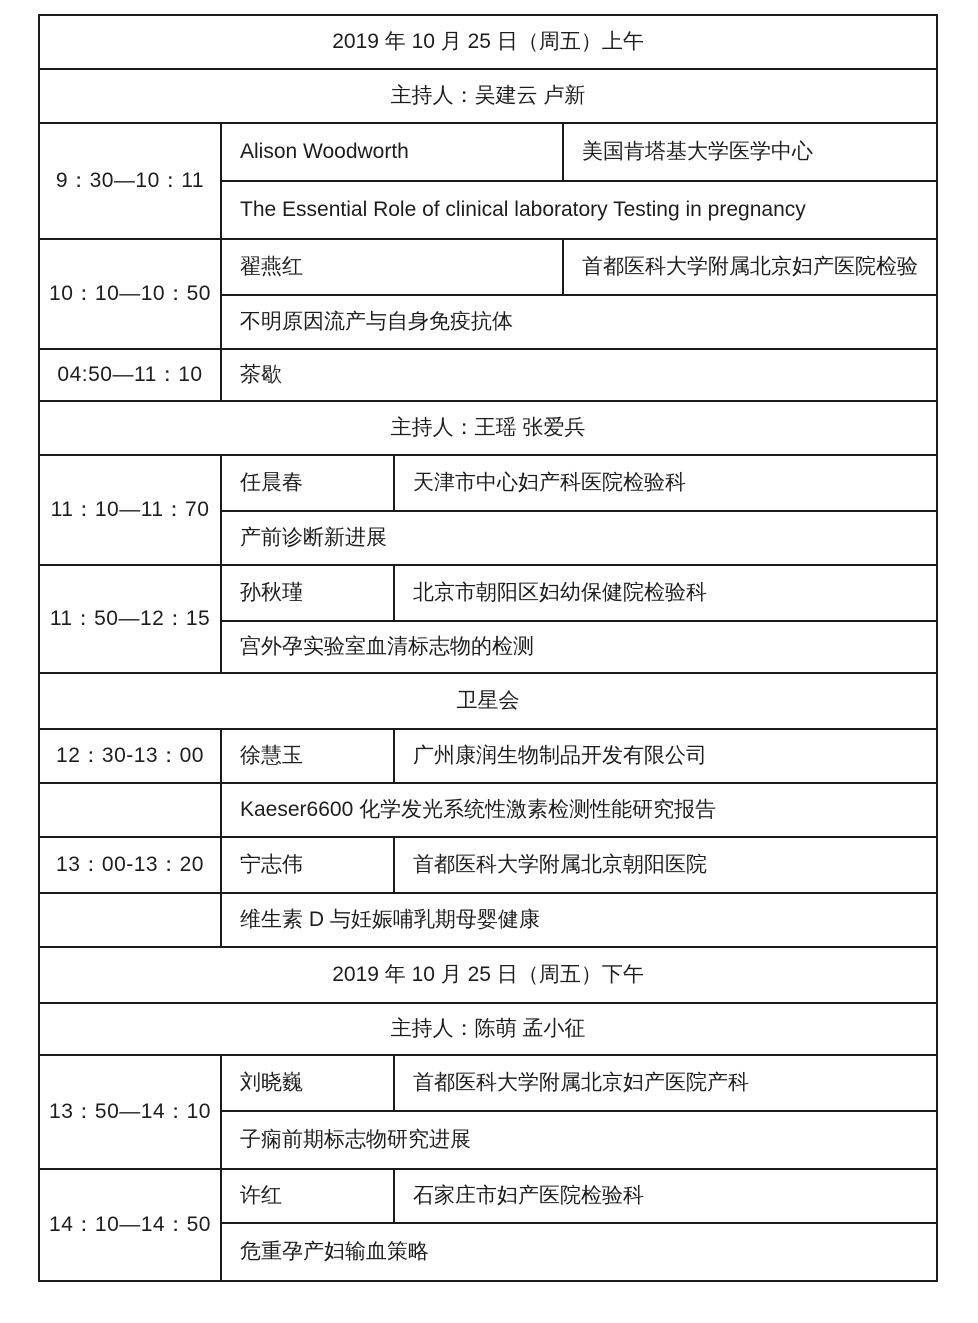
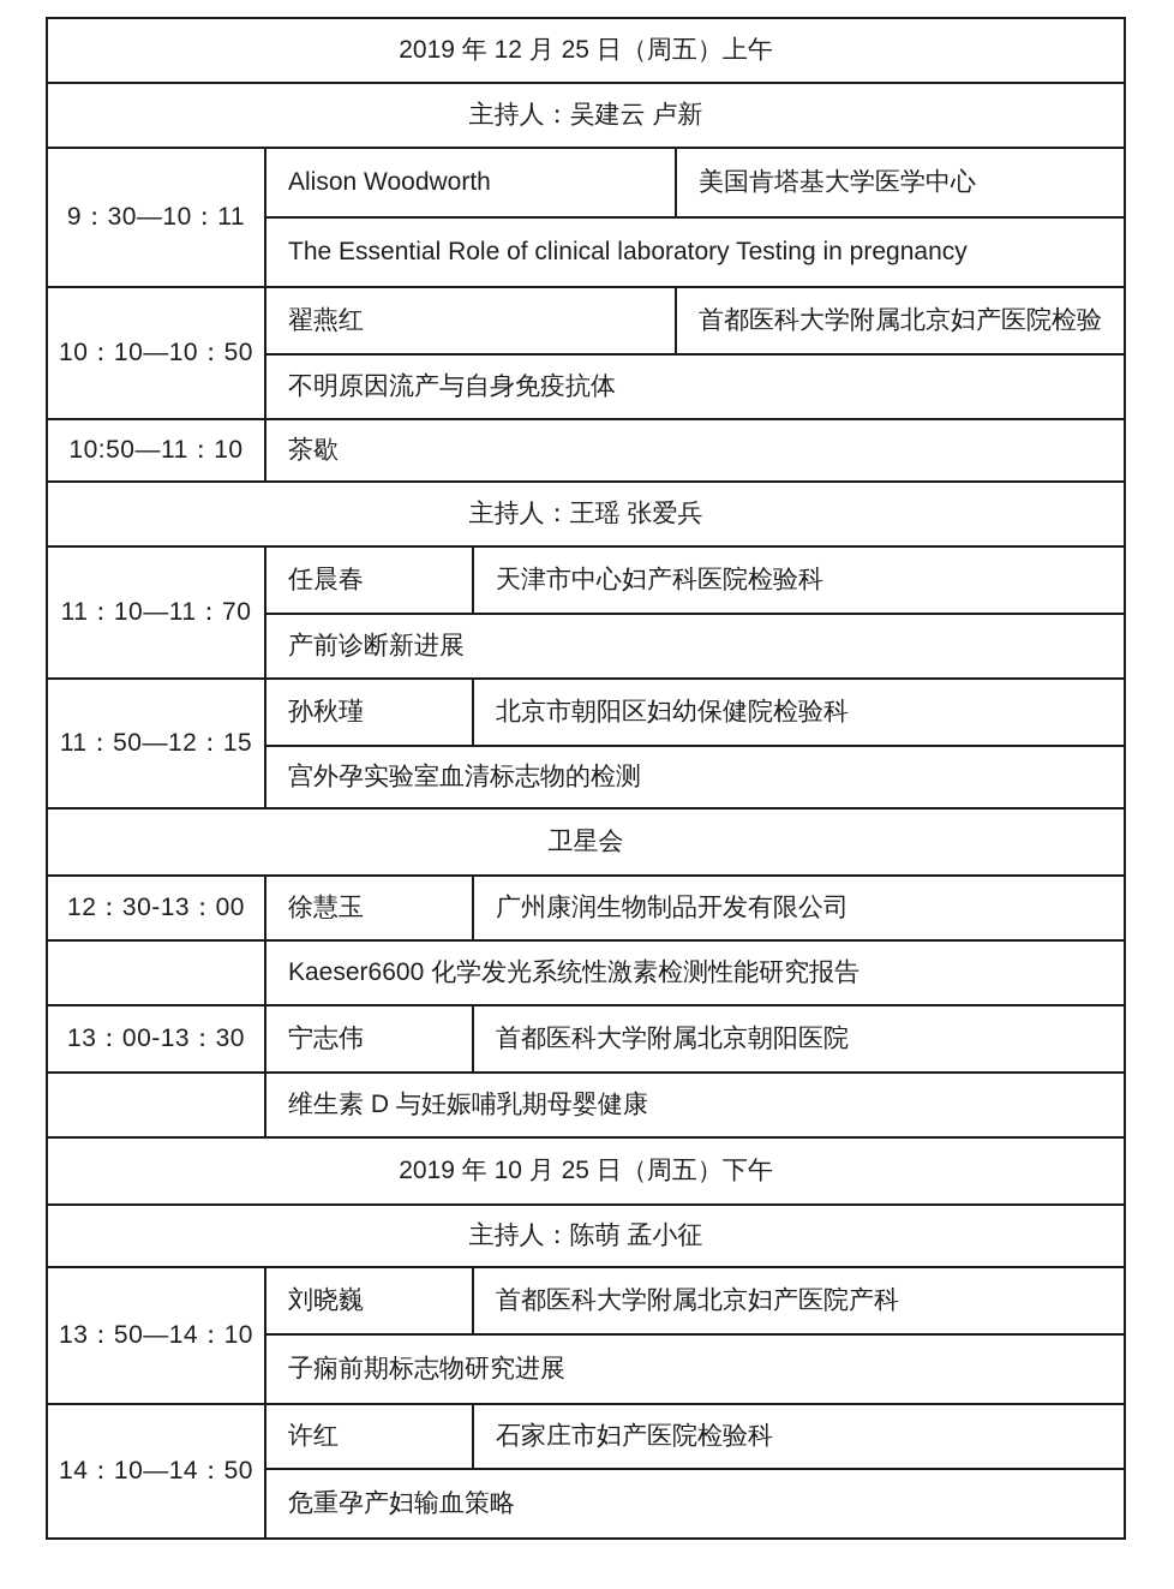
- 2019 年 10 月 25 日（周五）上午
+ 2019 年 12 月 25 日（周五）上午
  主持人：吴建云 卢新
  9：30—10：11	Alison Woodworth	美国肯塔基大学医学中心
  The Essential Role of clinical laboratory Testing in pregnancy
  10：10—10：50	翟燕红	首都医科大学附属北京妇产医院检验
  不明原因流产与自身免疫抗体
- 04:50—11：10	茶歇
+ 10:50—11：10	茶歇
  主持人：王瑶 张爱兵
  11：10—11：70	任晨春	天津市中心妇产科医院检验科
  产前诊断新进展
  11：50—12：15	孙秋瑾	北京市朝阳区妇幼保健院检验科
  宫外孕实验室血清标志物的检测
  卫星会
  12：30-13：00	徐慧玉	广州康润生物制品开发有限公司
  	Kaeser6600 化学发光系统性激素检测性能研究报告
- 13：00-13：20	宁志伟	首都医科大学附属北京朝阳医院
+ 13：00-13：30	宁志伟	首都医科大学附属北京朝阳医院
  	维生素 D 与妊娠哺乳期母婴健康
  2019 年 10 月 25 日（周五）下午
  主持人：陈萌 孟小征
  13：50—14：10	刘晓巍	首都医科大学附属北京妇产医院产科
  子痫前期标志物研究进展
  14：10—14：50	许红	石家庄市妇产医院检验科
  危重孕产妇输血策略
